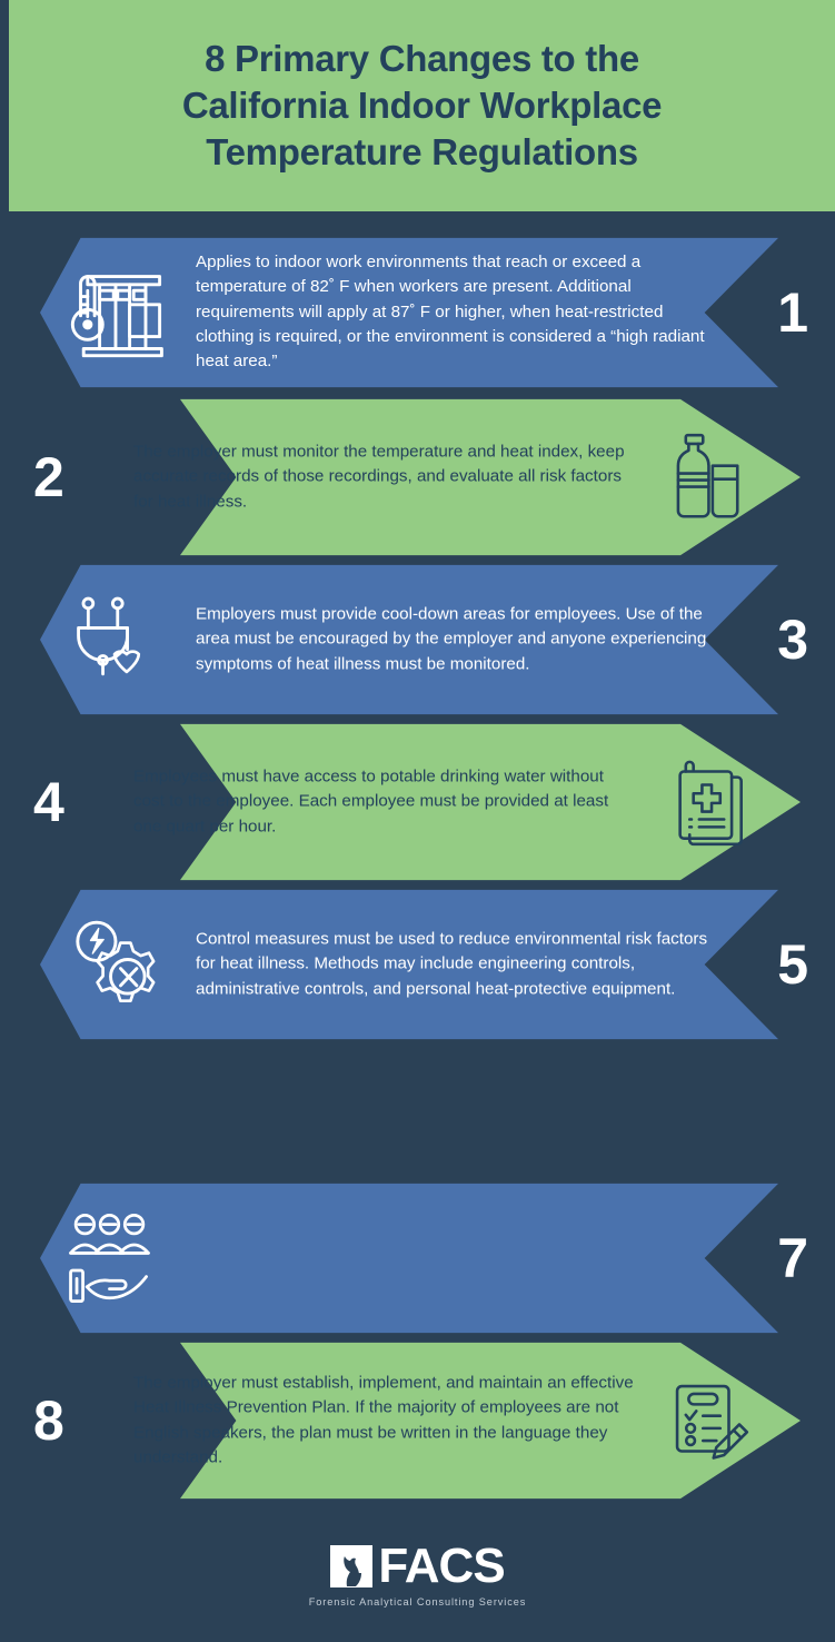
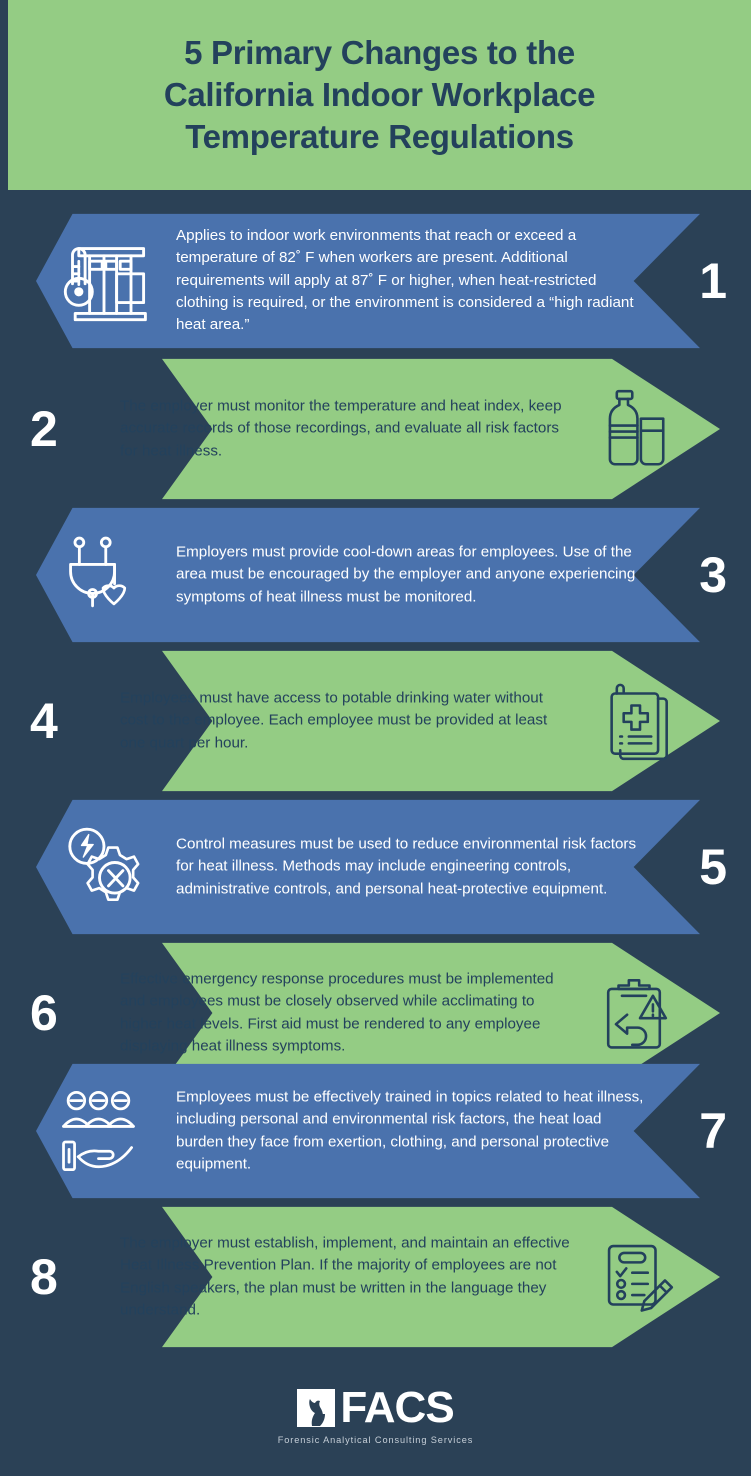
- 8 Primary Changes to the
+ 5 Primary Changes to the
  California Indoor Workplace
  Temperature Regulations
  Applies to indoor work environments that reach or exceed a temperature of 82˚ F when workers are present. Additional requirements will apply at 87˚ F or higher, when heat-restricted clothing is required, or the environment is considered a “high radiant heat area.”
  1
  The employer must monitor the temperature and heat index, keep accurate records of those recordings, and evaluate all risk factors for heat illness.
  2
  Employers must provide cool-down areas for employees. Use of the area must be encouraged by the employer and anyone experiencing symptoms of heat illness must be monitored.
  3
  Employees must have access to potable drinking water without cost to the employee. Each employee must be provided at least one quart per hour.
  4
  Control measures must be used to reduce environmental risk factors for heat illness. Methods may include engineering controls, administrative controls, and personal heat-protective equipment.
  5
+ Effective emergency response procedures must be implemented and employees must be closely observed while acclimating to higher heat levels. First aid must be rendered to any employee displaying heat illness symptoms.
+ 6
+ Employees must be effectively trained in topics related to heat illness, including personal and environmental risk factors, the heat load burden they face from exertion, clothing, and personal protective equipment.
  7
  The employer must establish, implement, and maintain an effective Heat Illness Prevention Plan. If the majority of employees are not English speakers, the plan must be written in the language they understand.
  8
  FACS
  Forensic Analytical Consulting Services
